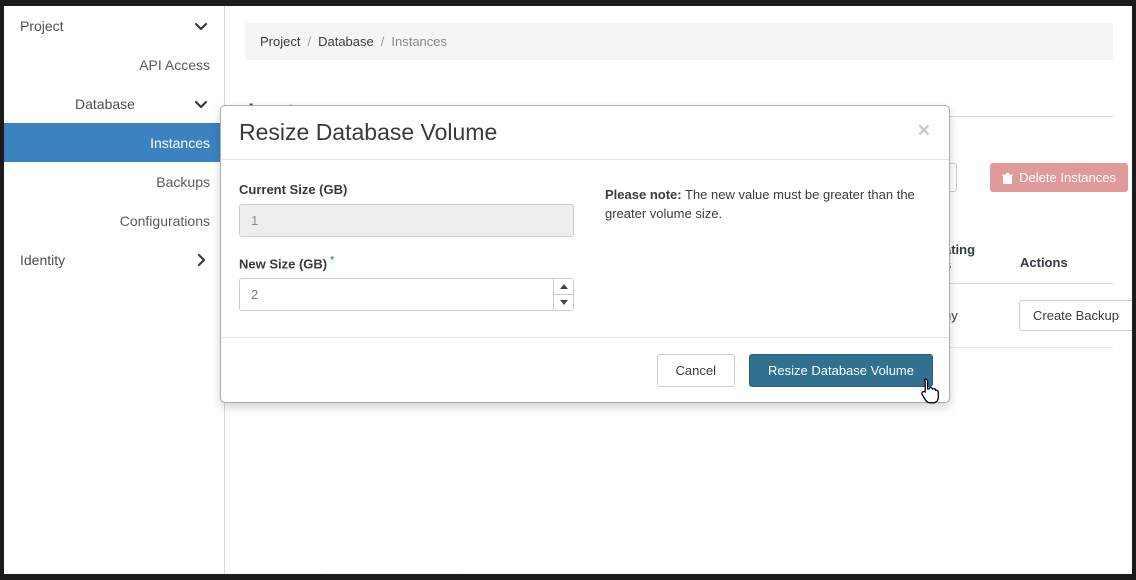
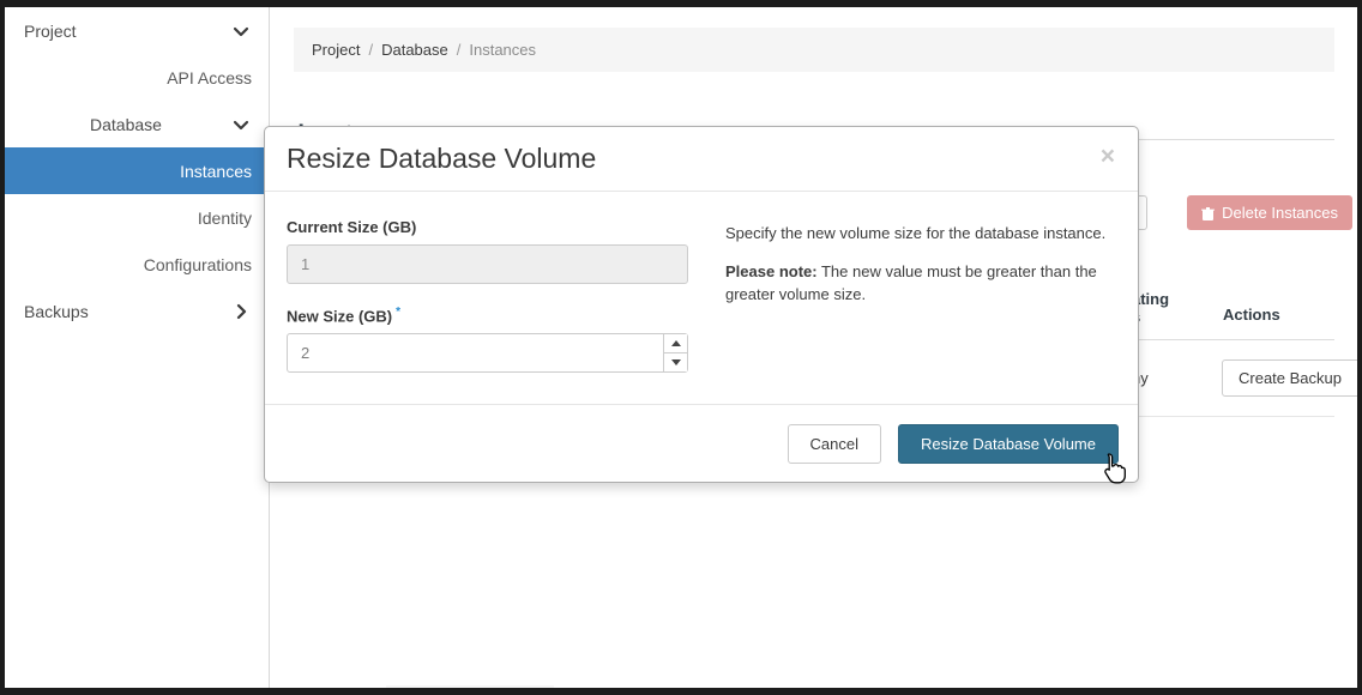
  Project
  API Access
  Database
  Instances
- Backups
+ Identity
  Configurations
- Identity
+ Backups
  Project
  /
  Database
  /
  Instances
  Delete Instances
  ting
  Actions
  Create Backup
  Resize Database Volume
  ×
  Current Size (GB)
  1
  New Size (GB) *
  2
+ Specify the new volume size for the database instance.
  Please note: The new value must be greater than the greater volume size.
  Cancel
  Resize Database Volume
